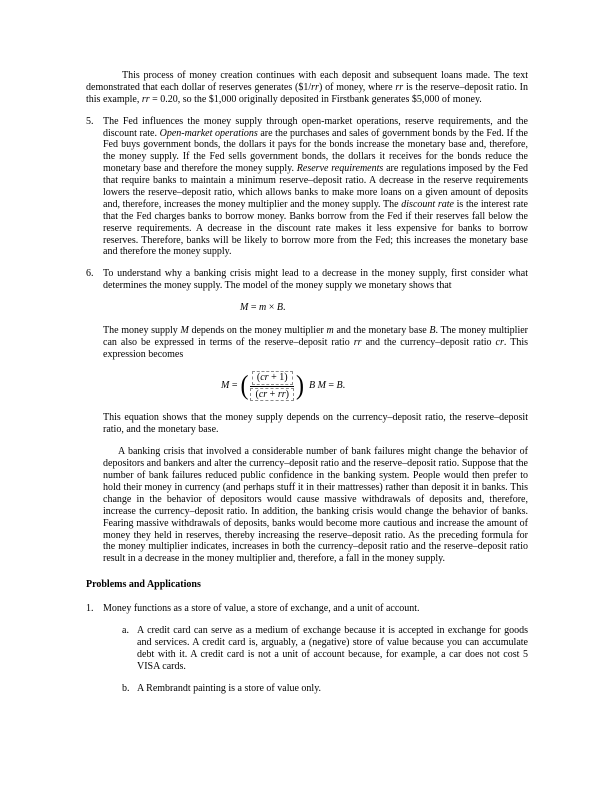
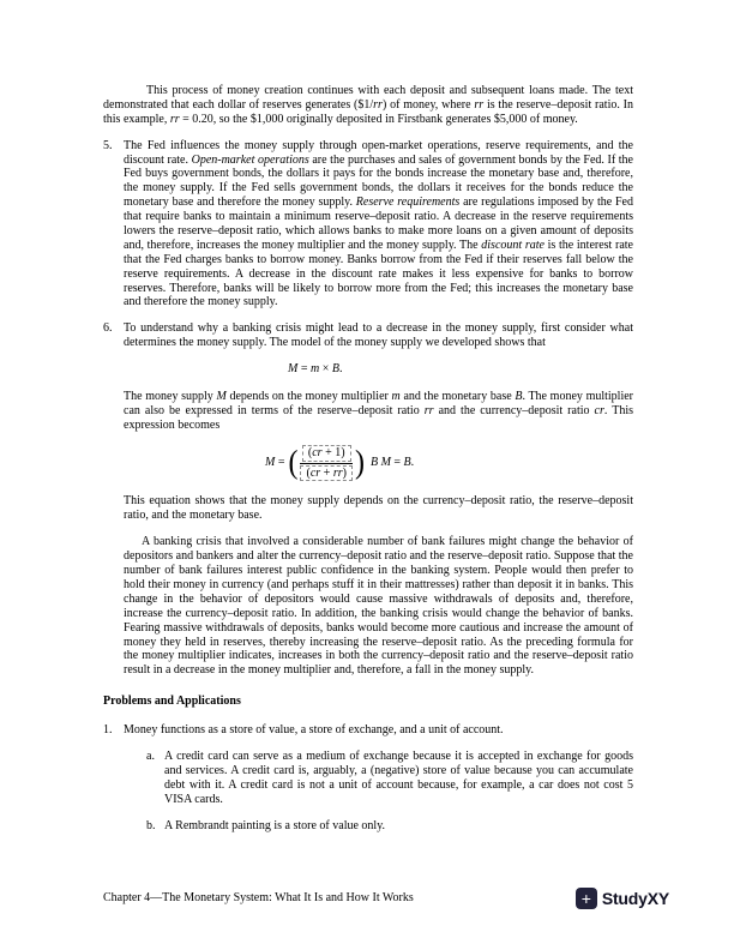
  This process of money creation continues with each deposit and subsequent loans made. The text demonstrated that each dollar of reserves generates ($1/rr) of money, where rr is the reserve–deposit ratio. In this example, rr = 0.20, so the $1,000 originally deposited in Firstbank generates $5,000 of money.
  5.
  The Fed influences the money supply through open-market operations, reserve requirements, and the discount rate. Open-market operations are the purchases and sales of government bonds by the Fed. If the Fed buys government bonds, the dollars it pays for the bonds increase the monetary base and, therefore, the money supply. If the Fed sells government bonds, the dollars it receives for the bonds reduce the monetary base and therefore the money supply. Reserve requirements are regulations imposed by the Fed that require banks to maintain a minimum reserve–deposit ratio. A decrease in the reserve requirements lowers the reserve–deposit ratio, which allows banks to make more loans on a given amount of deposits and, therefore, increases the money multiplier and the money supply. The discount rate is the interest rate that the Fed charges banks to borrow money. Banks borrow from the Fed if their reserves fall below the reserve requirements. A decrease in the discount rate makes it less expensive for banks to borrow reserves. Therefore, banks will be likely to borrow more from the Fed; this increases the monetary base and therefore the money supply.
  6.
- To understand why a banking crisis might lead to a decrease in the money supply, first consider what determines the money supply. The model of the money supply we monetary shows that
+ To understand why a banking crisis might lead to a decrease in the money supply, first consider what determines the money supply. The model of the money supply we developed shows that
  M = m × B.
  The money supply M depends on the money multiplier m and the monetary base B. The money multiplier can also be expressed in terms of the reserve–deposit ratio rr and the currency–deposit ratio cr. This expression becomes
  M =
  (
  (cr + 1)
  (cr + rr)
  )
  B M = B.
  This equation shows that the money supply depends on the currency–deposit ratio, the reserve–deposit ratio, and the monetary base.
- A banking crisis that involved a considerable number of bank failures might change the behavior of depositors and bankers and alter the currency–deposit ratio and the reserve–deposit ratio. Suppose that the number of bank failures reduced public confidence in the banking system. People would then prefer to hold their money in currency (and perhaps stuff it in their mattresses) rather than deposit it in banks. This change in the behavior of depositors would cause massive withdrawals of deposits and, therefore, increase the currency–deposit ratio. In addition, the banking crisis would change the behavior of banks. Fearing massive withdrawals of deposits, banks would become more cautious and increase the amount of money they held in reserves, thereby increasing the reserve–deposit ratio. As the preceding formula for the money multiplier indicates, increases in both the currency–deposit ratio and the reserve–deposit ratio result in a decrease in the money multiplier and, therefore, a fall in the money supply.
+ A banking crisis that involved a considerable number of bank failures might change the behavior of depositors and bankers and alter the currency–deposit ratio and the reserve–deposit ratio. Suppose that the number of bank failures interest public confidence in the banking system. People would then prefer to hold their money in currency (and perhaps stuff it in their mattresses) rather than deposit it in banks. This change in the behavior of depositors would cause massive withdrawals of deposits and, therefore, increase the currency–deposit ratio. In addition, the banking crisis would change the behavior of banks. Fearing massive withdrawals of deposits, banks would become more cautious and increase the amount of money they held in reserves, thereby increasing the reserve–deposit ratio. As the preceding formula for the money multiplier indicates, increases in both the currency–deposit ratio and the reserve–deposit ratio result in a decrease in the money multiplier and, therefore, a fall in the money supply.
  Problems and Applications
  1.
  Money functions as a store of value, a store of exchange, and a unit of account.
  a.
  A credit card can serve as a medium of exchange because it is accepted in exchange for goods and services. A credit card is, arguably, a (negative) store of value because you can accumulate debt with it. A credit card is not a unit of account because, for example, a car does not cost 5 VISA cards.
  b.
  A Rembrandt painting is a store of value only.
+ Chapter 4—The Monetary System: What It Is and How It Works
+ +
+ StudyXY
